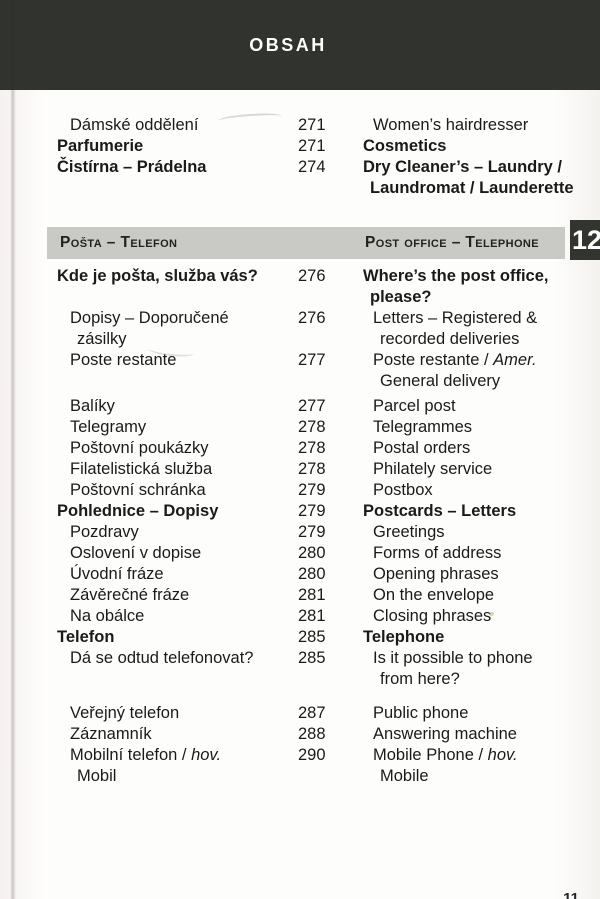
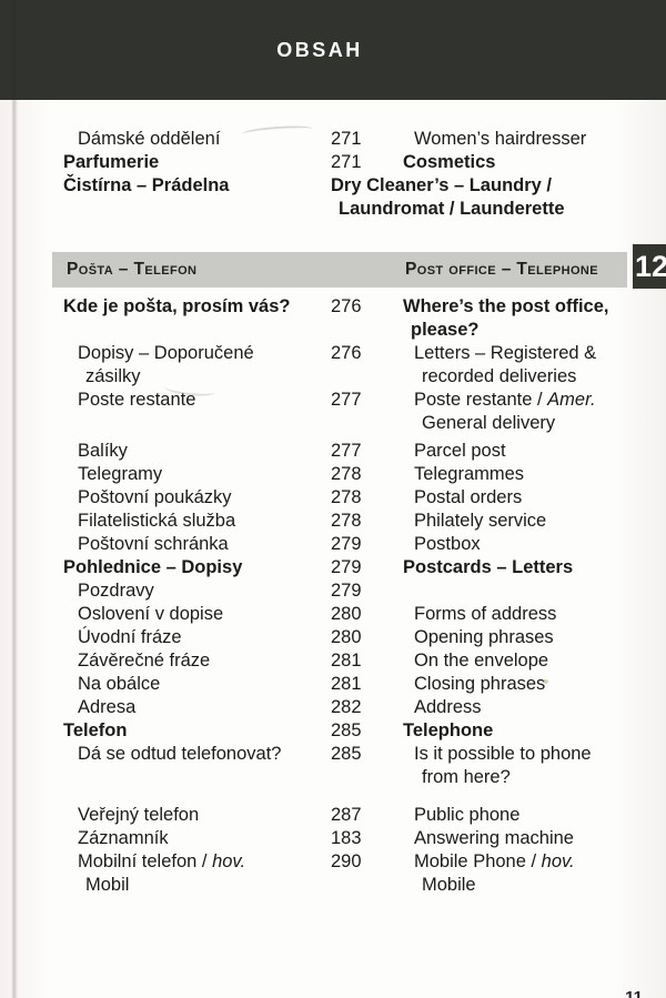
  OBSAH
  Dámské oddělení
  271
  Women’s hairdresser
  Parfumerie
  271
  Cosmetics
  Čistírna – Prádelna
- 274
  Dry Cleaner’s – Laundry /
  Laundromat / Launderette
  Pošta – Telefon
  Post office – Telephone
- Kde je pošta, služba vás?
+ Kde je pošta, prosím vás?
  276
  Where’s the post office,
  please?
  Dopisy – Doporučené
  zásilky
  276
  Letters – Registered &
  recorded deliveries
  Poste restante
  277
  Poste restante / Amer.
  General delivery
  Balíky
  277
  Parcel post
  Telegramy
  278
  Telegrammes
  Poštovní poukázky
  278
  Postal orders
  Filatelistická služba
  278
  Philately service
  Poštovní schránka
  279
  Postbox
  Pohlednice – Dopisy
  279
  Postcards – Letters
  Pozdravy
  279
- Greetings
  Oslovení v dopise
  280
  Forms of address
  Úvodní fráze
  280
  Opening phrases
  Závěrečné fráze
  281
  On the envelope
  Na obálce
  281
  Closing phrases
+ Adresa
+ 282
+ Address
  Telefon
  285
  Telephone
  Dá se odtud telefonovat?
  285
  Is it possible to phone
  from here?
  Veřejný telefon
  287
  Public phone
  Záznamník
- 288
+ 183
  Answering machine
  Mobilní telefon / hov.
  Mobil
  290
  Mobile Phone / hov.
  Mobile
  12
